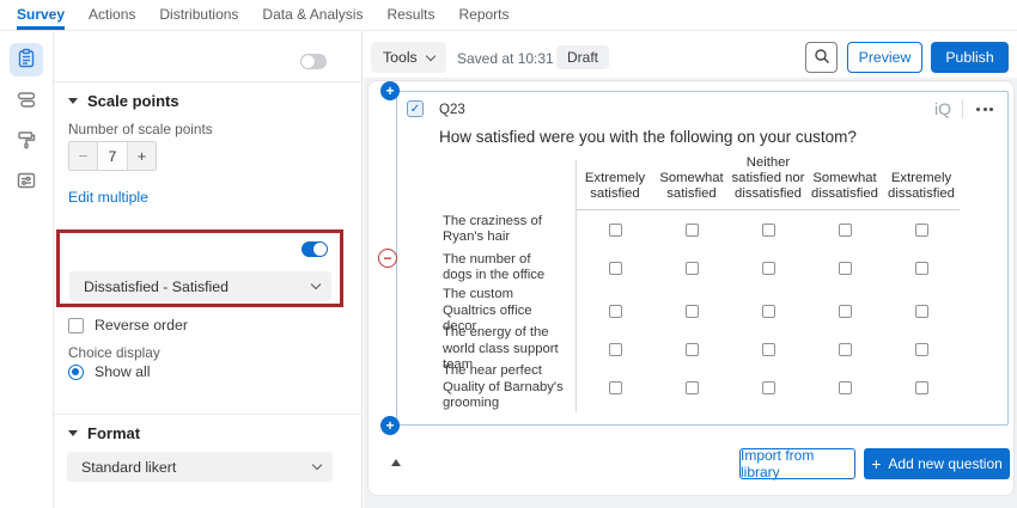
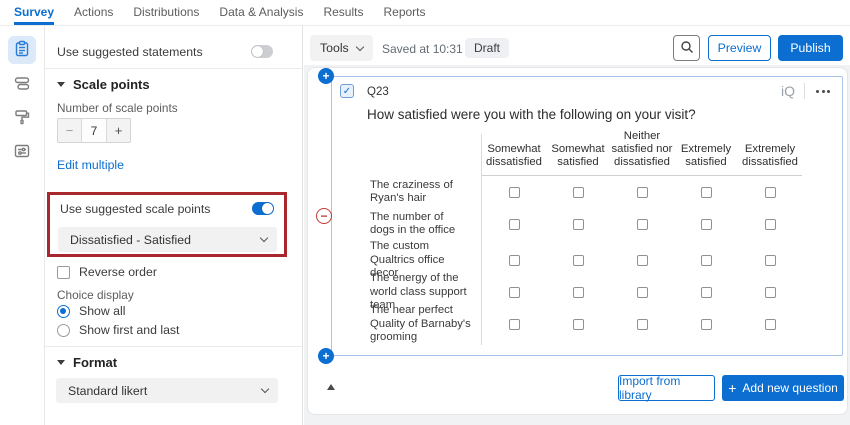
  Survey
  Actions
  Distributions
  Data & Analysis
  Results
  Reports
+ Use suggested statements
  Scale points
  Number of scale points
  −
  7
  +
  Edit multiple
+ Use suggested scale points
  Dissatisfied - Satisfied
  Reverse order
  Choice display
  Show all
+ Show first and last
  Format
  Standard likert
  Tools
  Saved at 10:31
  Draft
  Preview
  Publish
  +
  −
  +
  ✓
  Q23
  iQ
- How satisfied were you with the following on your custom?
+ How satisfied were you with the following on your visit?
- Extremely satisfied
+ Somewhat dissatisfied
  Somewhat satisfied
  Neither satisfied nor dissatisfied
- Somewhat dissatisfied
+ Extremely satisfied
  Extremely dissatisfied
  The craziness of Ryan's hair
  The number of dogs in the office
  The custom Qualtrics office decor
  The energy of the world class support team
  The near perfect Quality of Barnaby's grooming
  Import from library
  +
  Add new question
